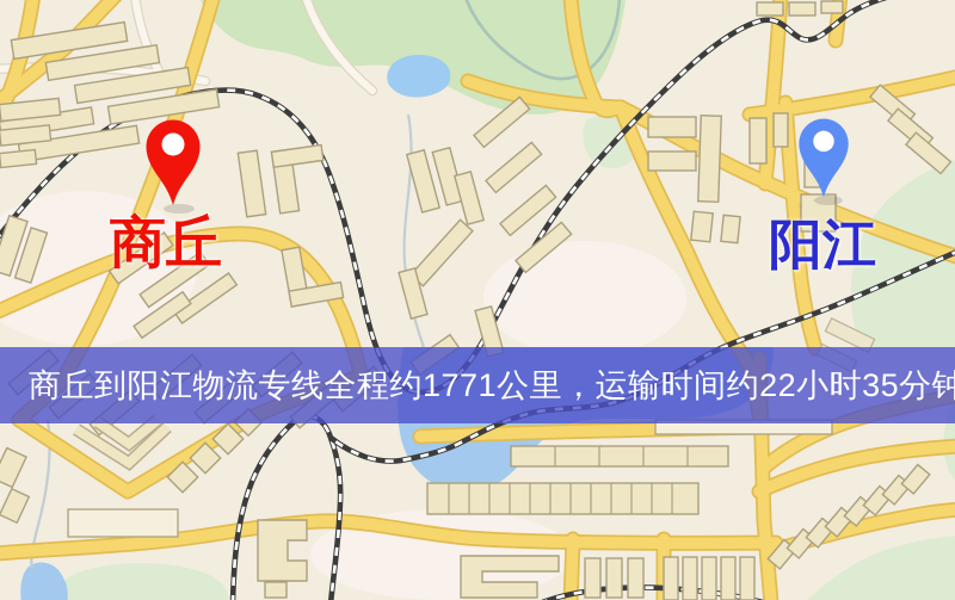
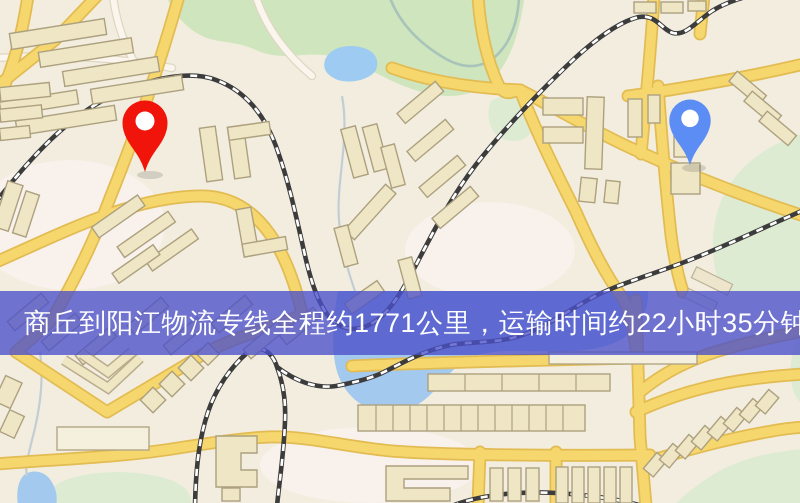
  商丘到阳江物流专线全程约1771公里，运输时间约22小时35分钟
- 商丘
- 阳江
